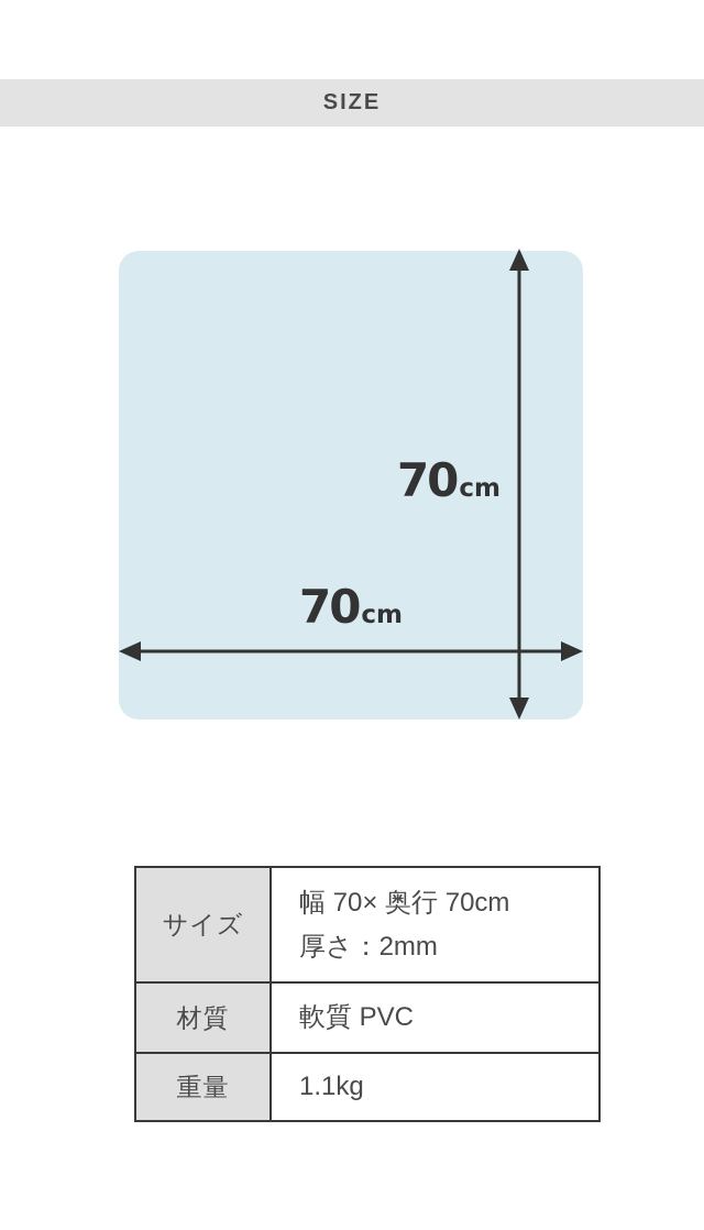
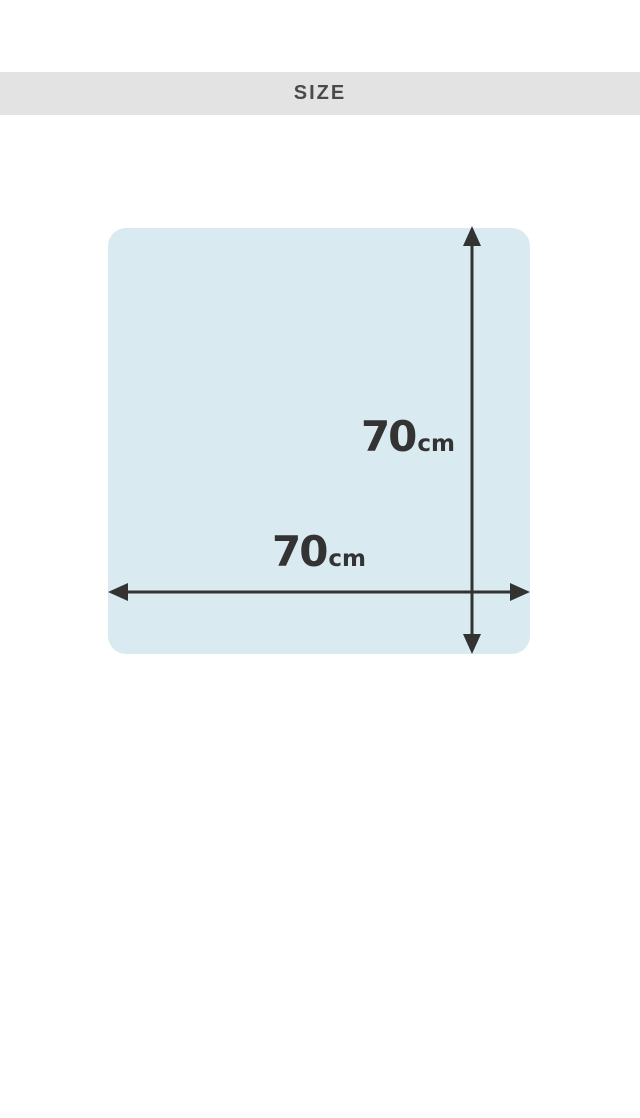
  SIZE
  70cm
  70cm
- サイズ	幅 70× 奥行 70cm 厚さ：2mm
- 材質	軟質 PVC
- 重量	1.1kg
